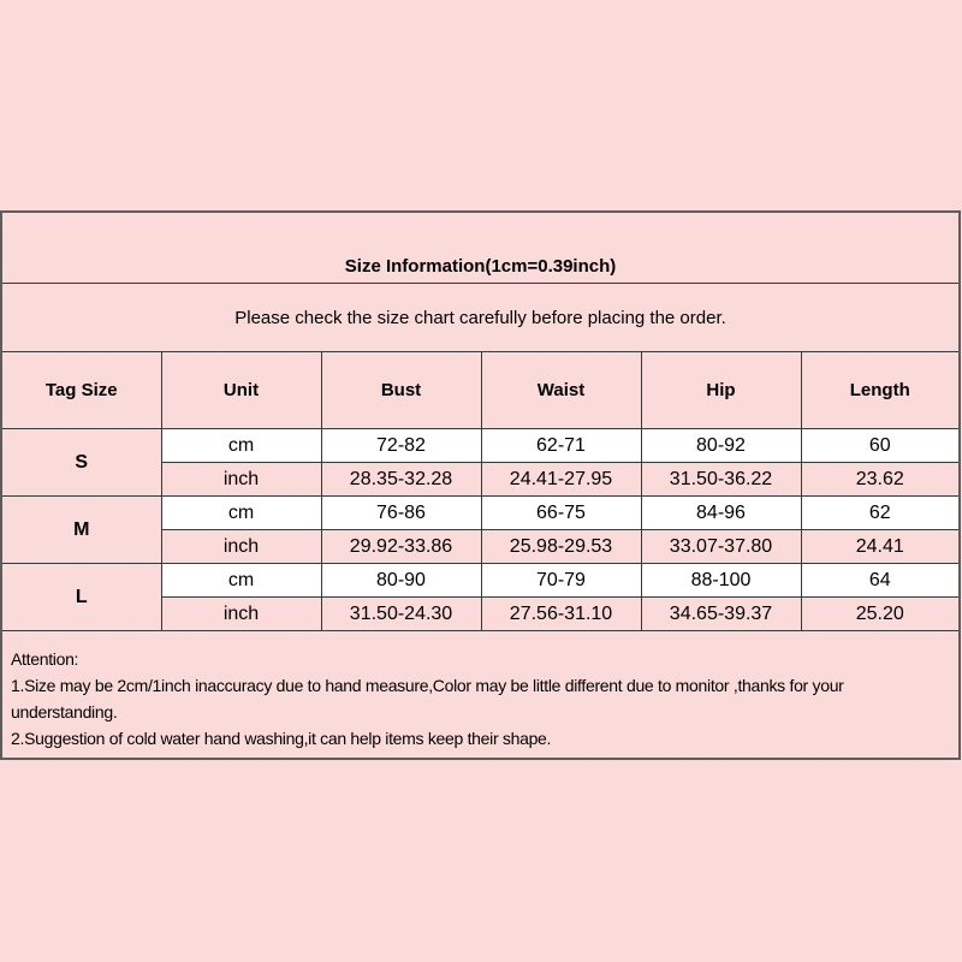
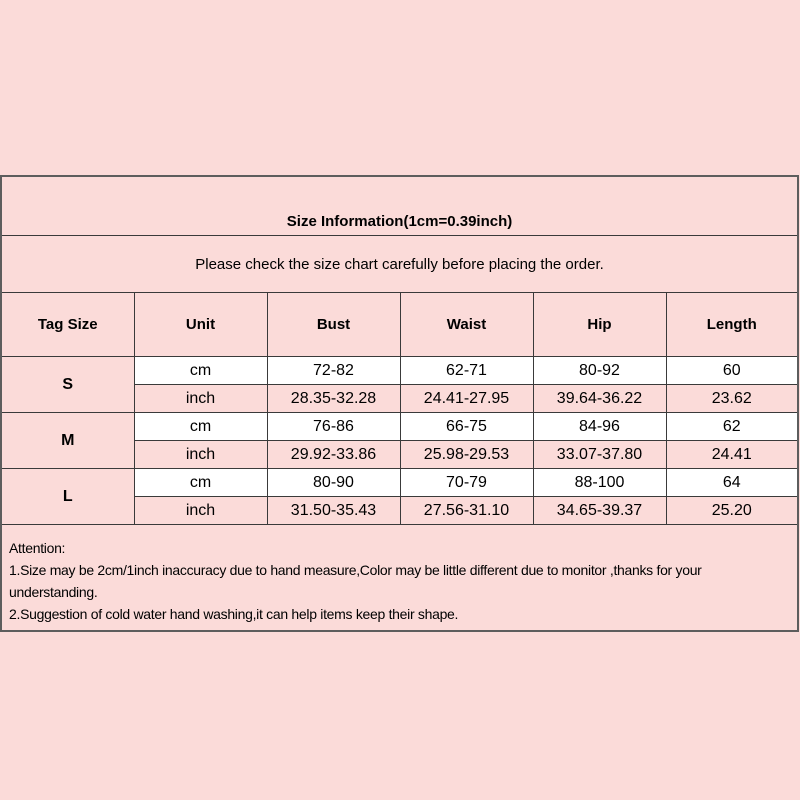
  Size Information(1cm=0.39inch)
  Please check the size chart carefully before placing the order.
  Tag Size	Unit	Bust	Waist	Hip	Length
  S	cm	72-82	62-71	80-92	60
- inch	28.35-32.28	24.41-27.95	31.50-36.22	23.62
+ inch	28.35-32.28	24.41-27.95	39.64-36.22	23.62
  M	cm	76-86	66-75	84-96	62
  inch	29.92-33.86	25.98-29.53	33.07-37.80	24.41
  L	cm	80-90	70-79	88-100	64
- inch	31.50-24.30	27.56-31.10	34.65-39.37	25.20
+ inch	31.50-35.43	27.56-31.10	34.65-39.37	25.20
  Attention: 1.Size may be 2cm/1inch inaccuracy due to hand measure,Color may be little different due to monitor ,thanks for your understanding. 2.Suggestion of cold water hand washing,it can help items keep their shape.
